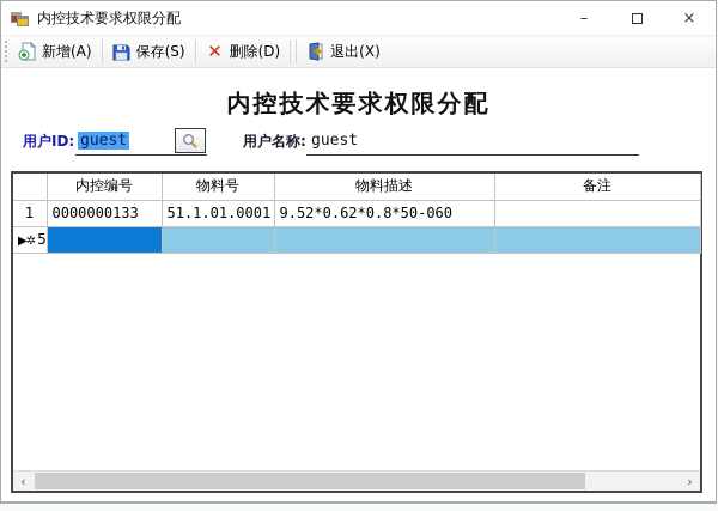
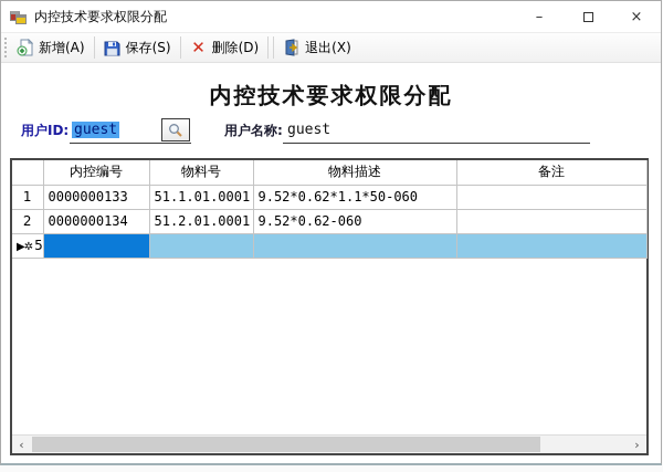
  内控技术要求权限分配
  –
  ×
  新增(A)
  保存(S)
  ✕
  删除(D)
  退出(X)
  内控技术要求权限分配
  用户ID:
  guest
  用户名称:
  guest
  	内控编号	物料号	物料描述	备注
- 1	0000000133	51.1.01.0001	9.52*0.62*0.8*50-060
+ 1	0000000133	51.1.01.0001	9.52*0.62*1.1*50-060
+ 2	0000000134	51.2.01.0001	9.52*0.62-060
  ▶✲ 5
  ‹
  ›
